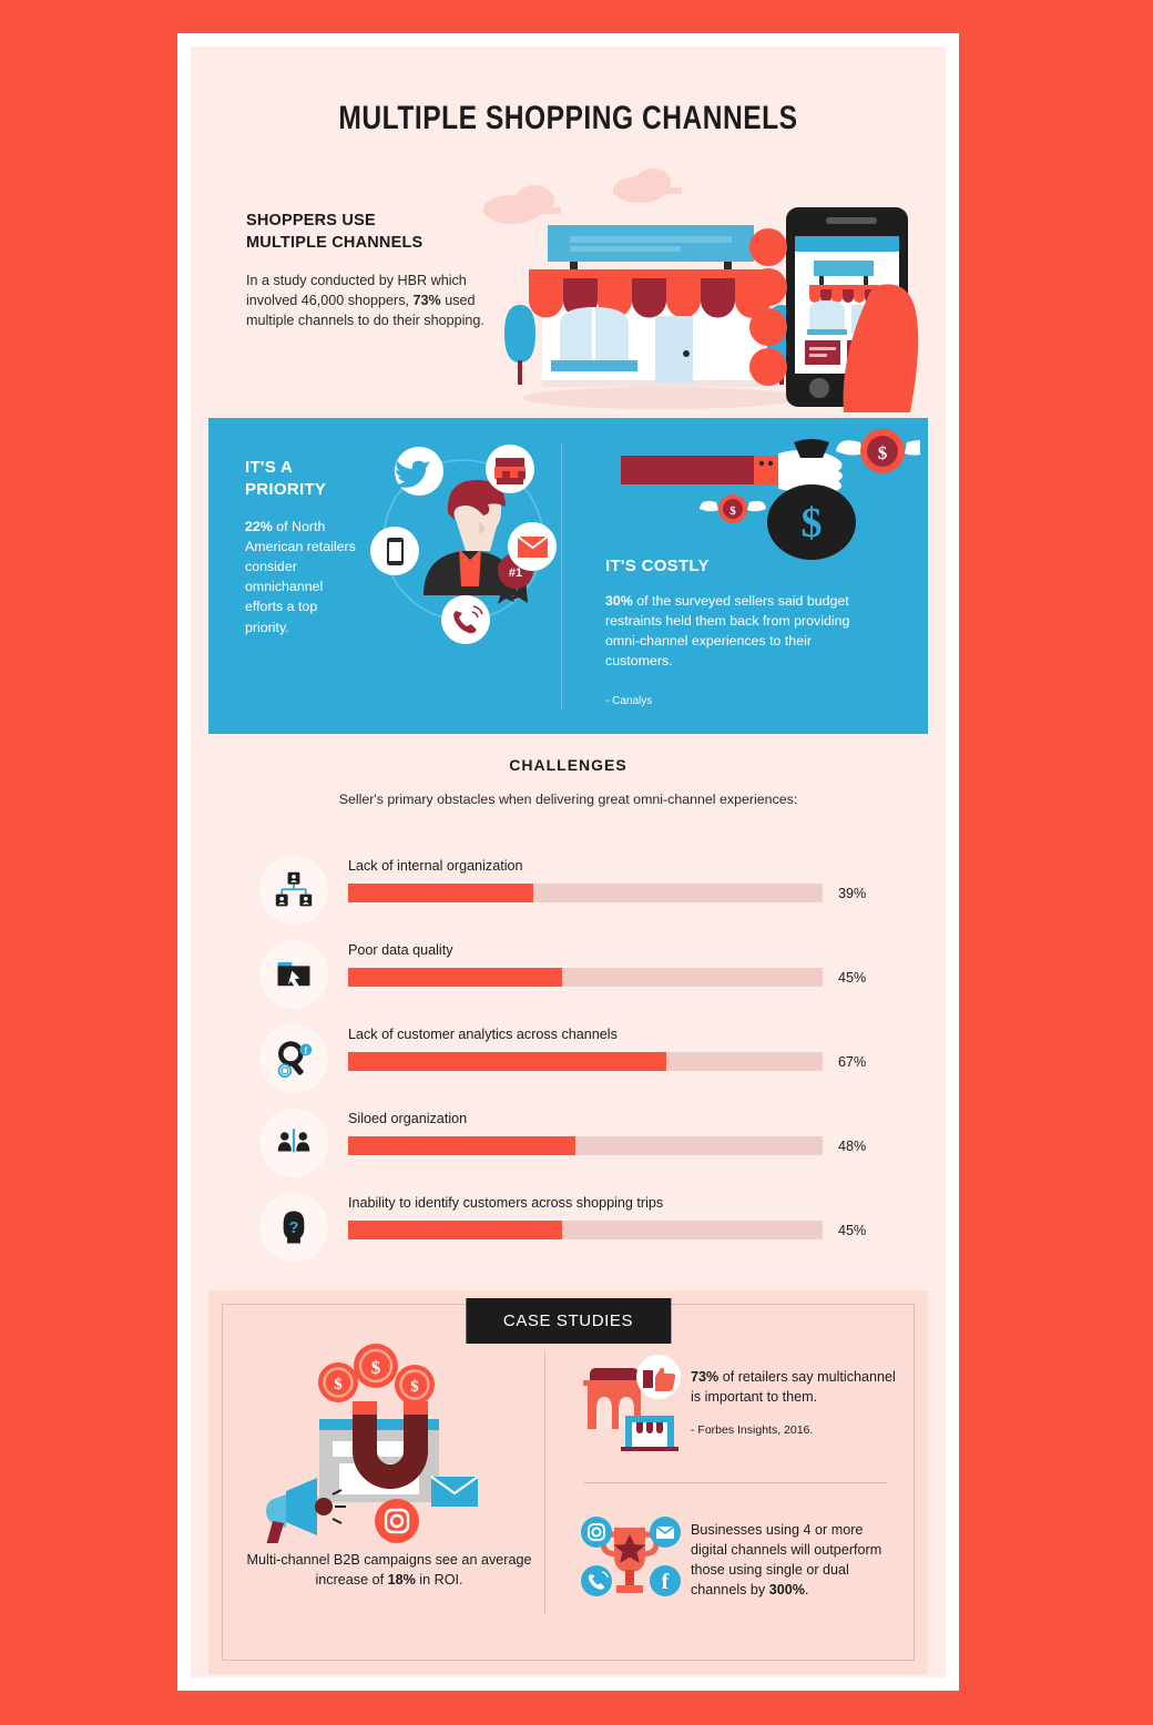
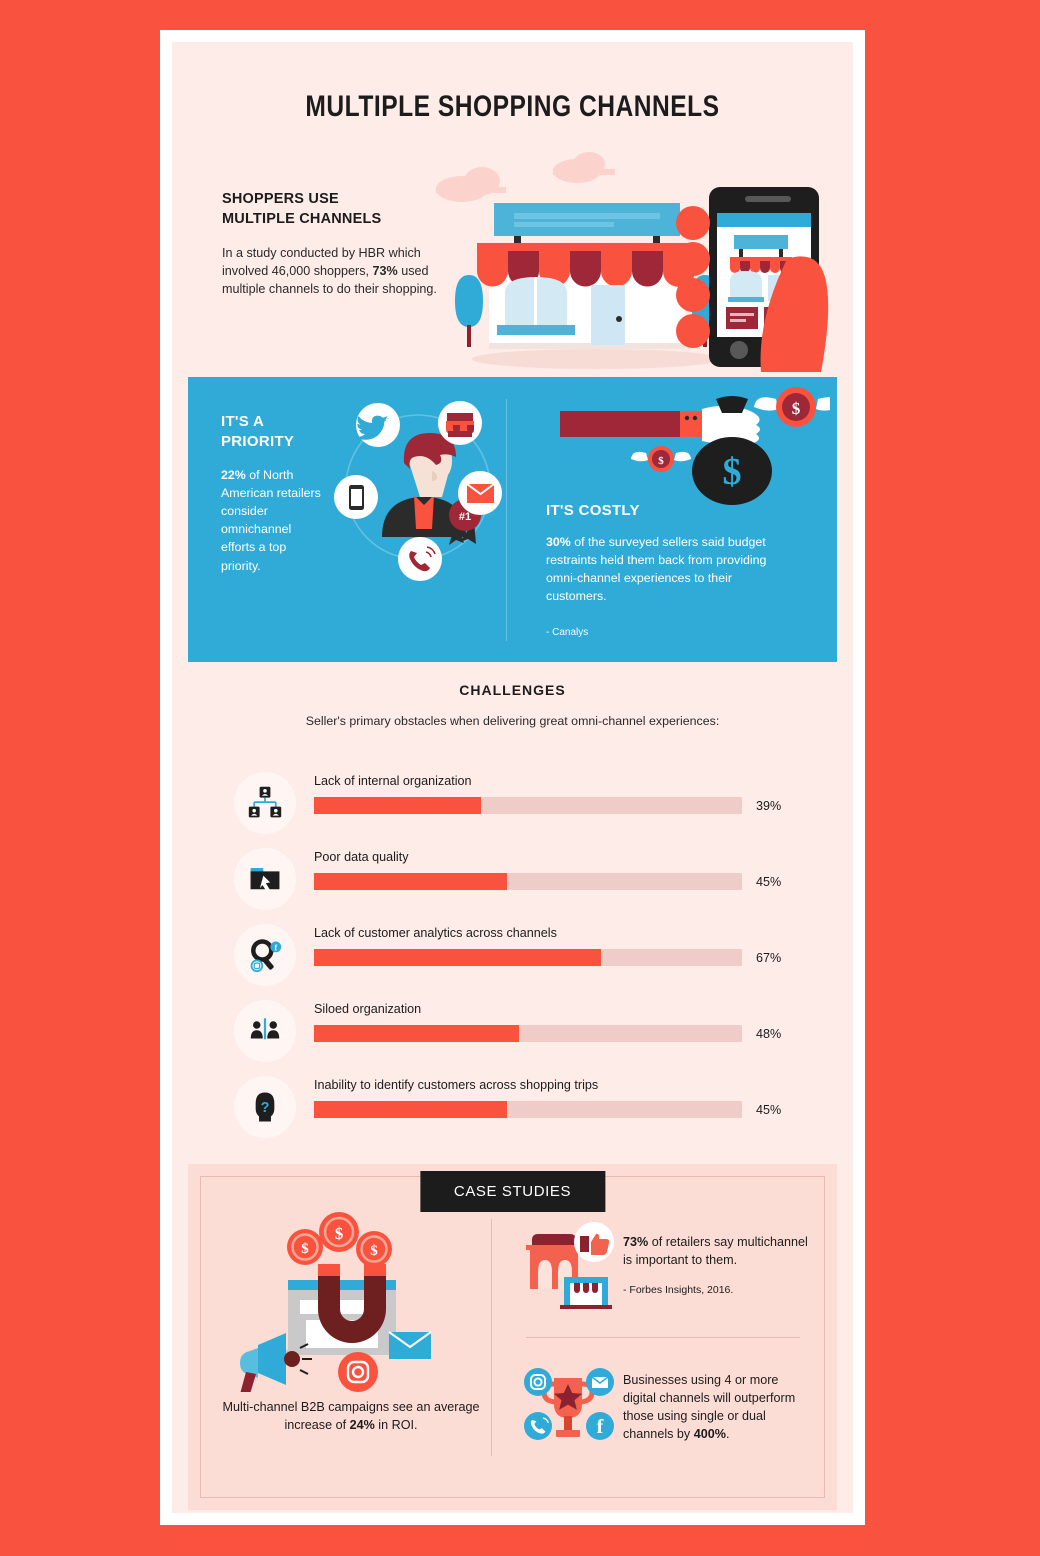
  MULTIPLE SHOPPING CHANNELS
  SHOPPERS USE
  MULTIPLE CHANNELS
  In a study conducted by HBR which involved 46,000 shoppers, 73% used multiple channels to do their shopping.
  IT'S A
  PRIORITY
  22% of North American retailers consider omnichannel efforts a top priority.
  #1
  $
  $
  $
  IT'S COSTLY
  30% of the surveyed sellers said budget restraints held them back from providing omni-channel experiences to their customers.
  - Canalys
  CHALLENGES
  Seller's primary obstacles when delivering great omni-channel experiences:
  Lack of internal organization
  39%
  Poor data quality
  45%
  f
  Lack of customer analytics across channels
  67%
  Siloed organization
  48%
  ?
  Inability to identify customers across shopping trips
  45%
  $
  $
  $
- Multi-channel B2B campaigns see an average increase of 18% in ROI.
+ Multi-channel B2B campaigns see an average increase of 24% in ROI.
  73% of retailers say multichannel is important to them.
  - Forbes Insights, 2016.
  f
- Businesses using 4 or more digital channels will outperform those using single or dual channels by 300%.
+ Businesses using 4 or more digital channels will outperform those using single or dual channels by 400%.
  CASE STUDIES
